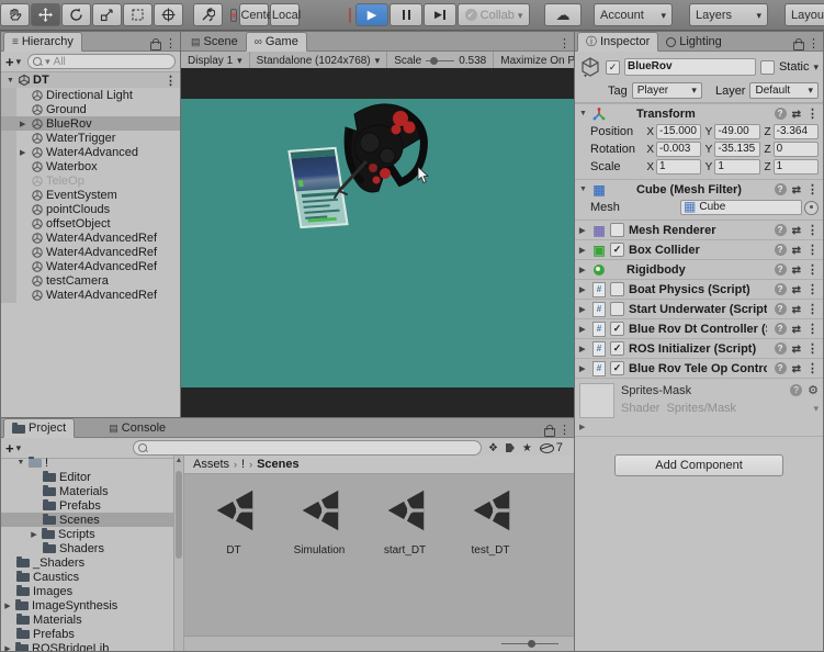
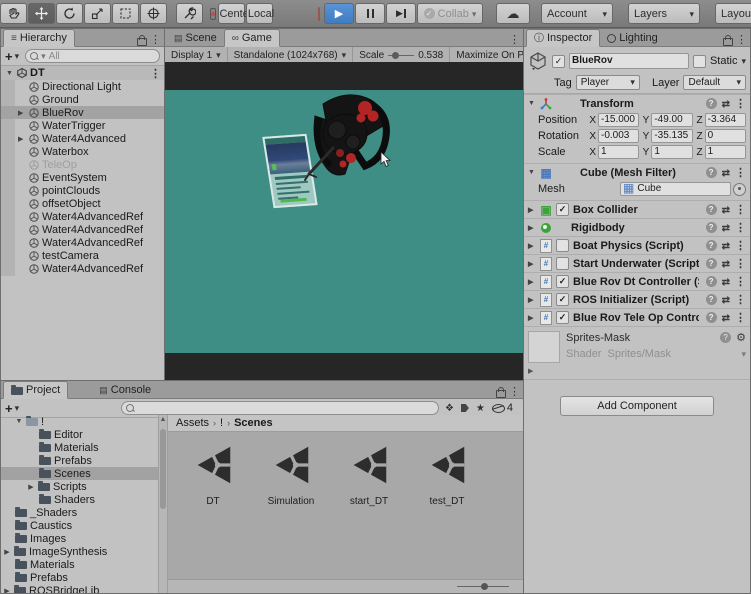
  Local
  ▶
  ▶
  Collab
  Account
  Layers
  Layou
  ≡
  Hierarchy
  All
  DT
  Directional Light
  Ground
  BlueRov
  WaterTrigger
  Water4Advanced
  Waterbox
  TeleOp
  EventSystem
  pointClouds
  offsetObject
  Water4AdvancedRef
  Water4AdvancedRef
  Water4AdvancedRef
  testCamera
  Water4AdvancedRef
  ▤
  Scene
  ∞
  Game
  Display 1
  Standalone (1024x768)
  Scale
  0.538
  Maximize On P
  ⓘ
  Inspector
  Lighting
  BlueRov
  Static
  Tag
  Player
  Layer
  Default
  Transform
  Position
  X
  -15.000
  Y
  -49.00
  Z
  -3.364
  Rotation
  X
  -0.003
  Y
  -35.135
  Z
  0
  Scale
  X
  1
  Y
  1
  Z
  1
  Cube (Mesh Filter)
  Mesh
  Cube
- Mesh Renderer
  Box Collider
  Rigidbody
  Boat Physics (Script)
  Start Underwater (Script
  Blue Rov Dt Controller (
  ROS Initializer (Script)
  Sprites-Mask
  Shader
  Sprites/Mask
  Add Component
  Project
  ▤
  Console
- 7
+ 4
  !
  Editor
  Materials
  Prefabs
  Scenes
  Scripts
  Shaders
  _Shaders
  Caustics
  Images
  ImageSynthesis
  Materials
  Prefabs
  ROSBridgeLib
  Assets
  ›
  !
  ›
  Scenes
  DT
  Simulation
  start_DT
  test_DT
